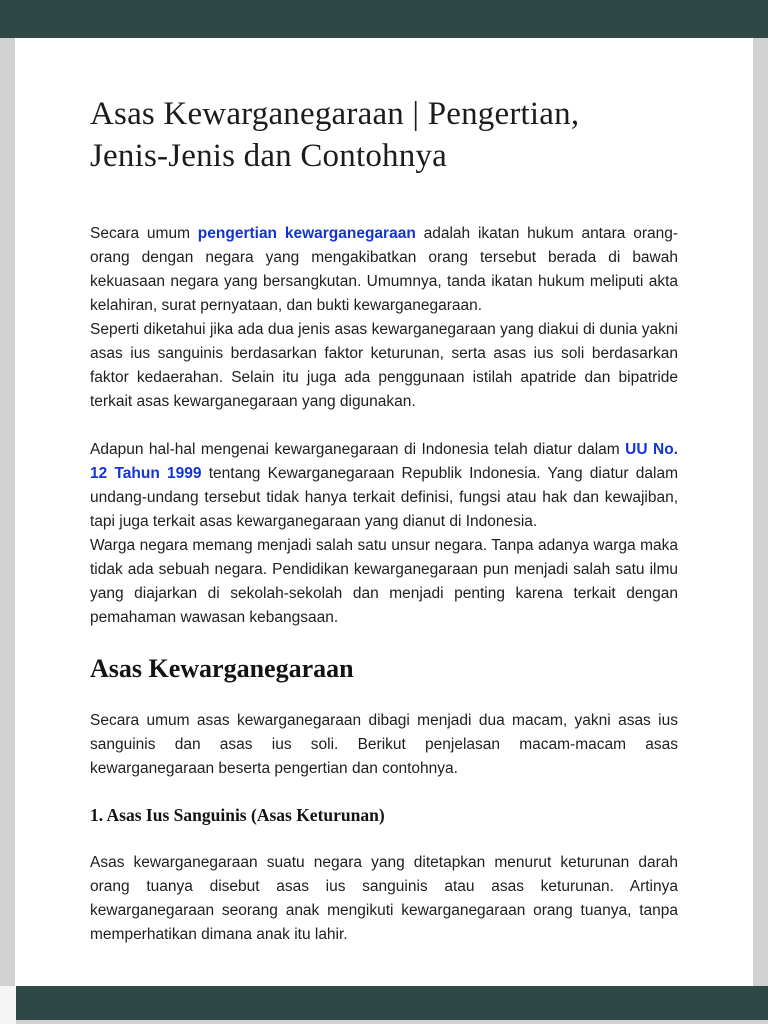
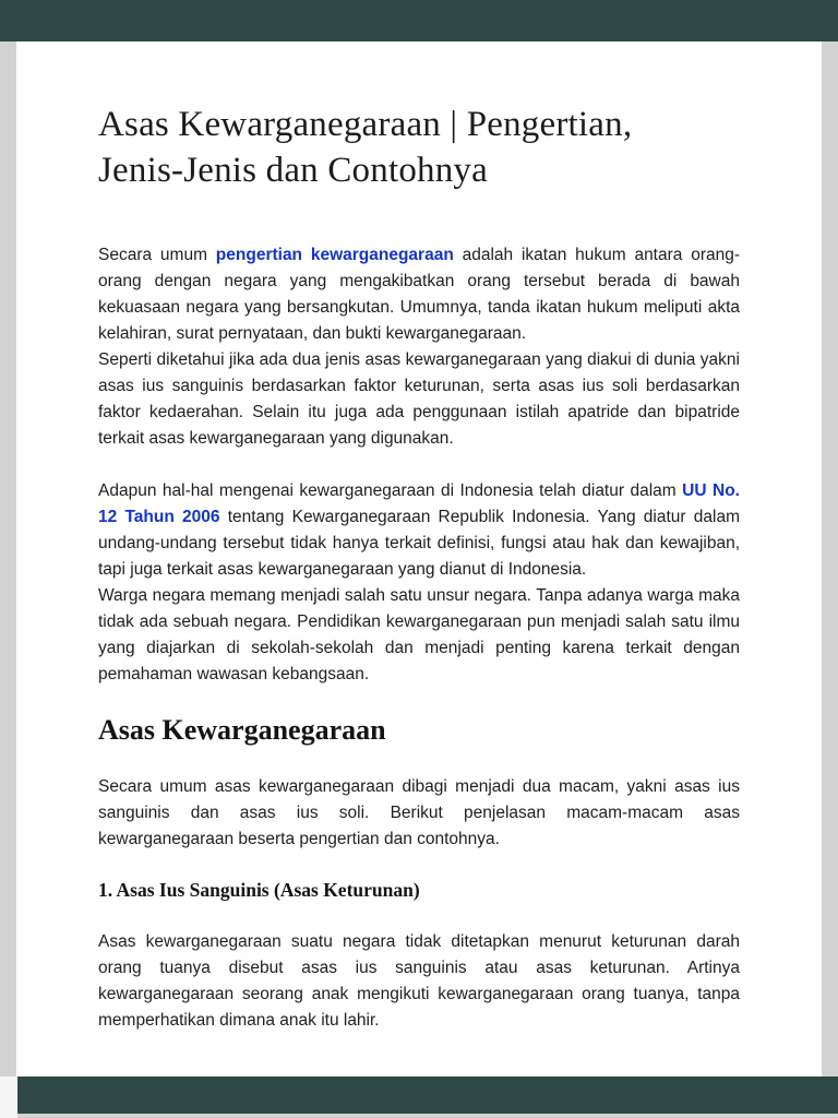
  Asas Kewarganegaraan | Pengertian,
  Jenis-Jenis dan Contohnya
  Secara umum pengertian kewarganegaraan adalah ikatan hukum antara orang-orang dengan negara yang mengakibatkan orang tersebut berada di bawah kekuasaan negara yang bersangkutan. Umumnya, tanda ikatan hukum meliputi akta kelahiran, surat pernyataan, dan bukti kewarganegaraan.
  Seperti diketahui jika ada dua jenis asas kewarganegaraan yang diakui di dunia yakni asas ius sanguinis berdasarkan faktor keturunan, serta asas ius soli berdasarkan faktor kedaerahan. Selain itu juga ada penggunaan istilah apatride dan bipatride terkait asas kewarganegaraan yang digunakan.
- Adapun hal-hal mengenai kewarganegaraan di Indonesia telah diatur dalam UU No. 12 Tahun 1999 tentang Kewarganegaraan Republik Indonesia. Yang diatur dalam undang-undang tersebut tidak hanya terkait definisi, fungsi atau hak dan kewajiban, tapi juga terkait asas kewarganegaraan yang dianut di Indonesia.
+ Adapun hal-hal mengenai kewarganegaraan di Indonesia telah diatur dalam UU No. 12 Tahun 2006 tentang Kewarganegaraan Republik Indonesia. Yang diatur dalam undang-undang tersebut tidak hanya terkait definisi, fungsi atau hak dan kewajiban, tapi juga terkait asas kewarganegaraan yang dianut di Indonesia.
  Warga negara memang menjadi salah satu unsur negara. Tanpa adanya warga maka tidak ada sebuah negara. Pendidikan kewarganegaraan pun menjadi salah satu ilmu yang diajarkan di sekolah-sekolah dan menjadi penting karena terkait dengan pemahaman wawasan kebangsaan.
  Asas Kewarganegaraan
  Secara umum asas kewarganegaraan dibagi menjadi dua macam, yakni asas ius sanguinis dan asas ius soli. Berikut penjelasan macam-macam asas kewarganegaraan beserta pengertian dan contohnya.
  1. Asas Ius Sanguinis (Asas Keturunan)
- Asas kewarganegaraan suatu negara yang ditetapkan menurut keturunan darah orang tuanya disebut asas ius sanguinis atau asas keturunan. Artinya kewarganegaraan seorang anak mengikuti kewarganegaraan orang tuanya, tanpa memperhatikan dimana anak itu lahir.
+ Asas kewarganegaraan suatu negara tidak ditetapkan menurut keturunan darah orang tuanya disebut asas ius sanguinis atau asas keturunan. Artinya kewarganegaraan seorang anak mengikuti kewarganegaraan orang tuanya, tanpa memperhatikan dimana anak itu lahir.
